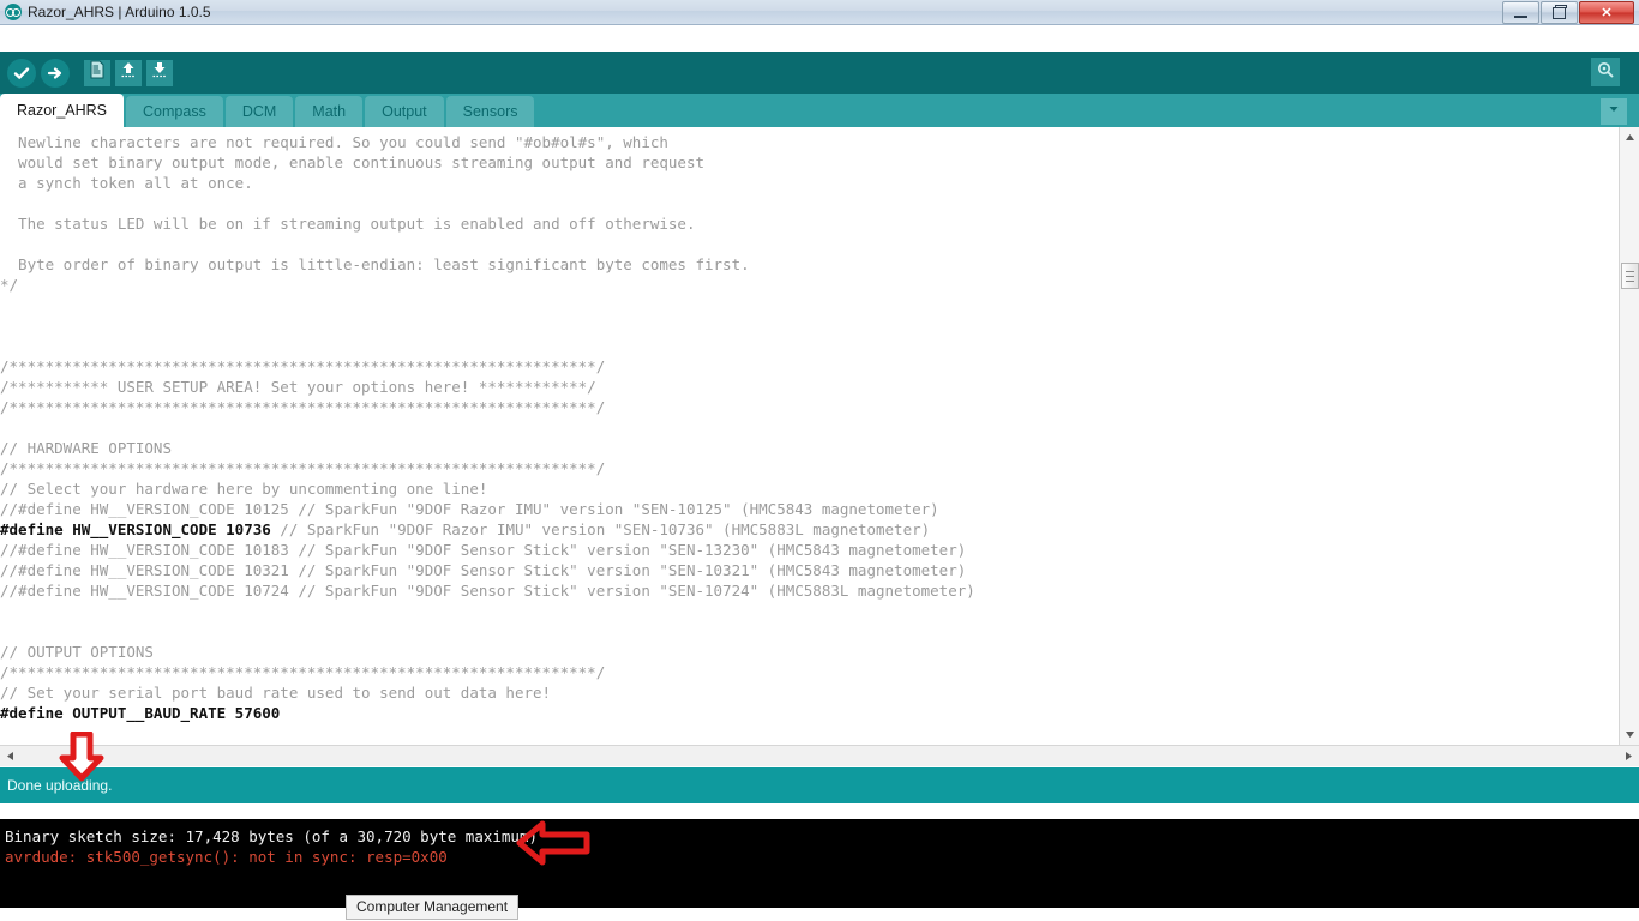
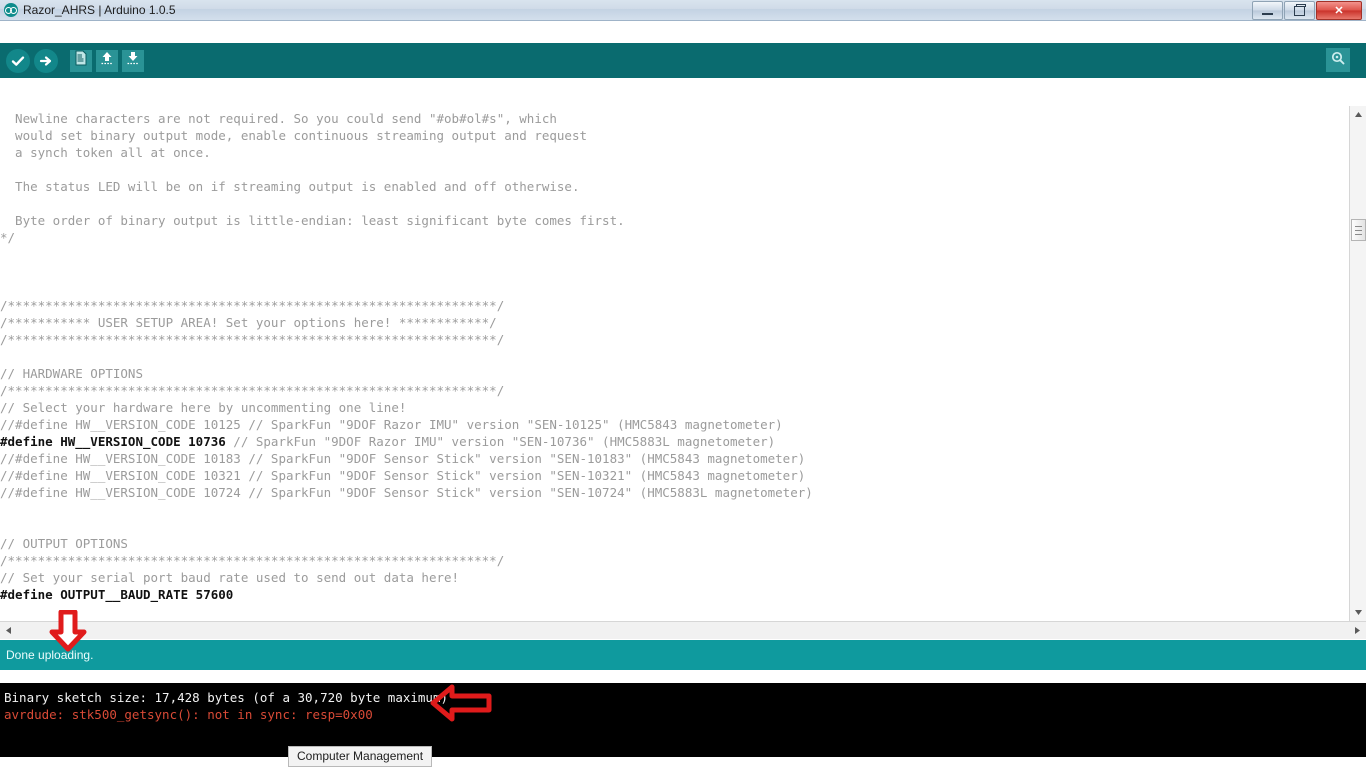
  Razor_AHRS | Arduino 1.0.5
  ✕
- Razor_AHRS
- Compass
- DCM
- Math
- Output
- Sensors
- Newline characters are not required. So you could send "#ob#ol#s", which would set binary output mode, enable continuous streaming output and request a synch token all at once. The status LED will be on if streaming output is enabled and off otherwise. Byte order of binary output is little-endian: least significant byte comes first. */ /*****************************************************************/ /*********** USER SETUP AREA! Set your options here! ************/ /*****************************************************************/ // HARDWARE OPTIONS /*****************************************************************/ // Select your hardware here by uncommenting one line! //#define HW__VERSION_CODE 10125 // SparkFun "9DOF Razor IMU" version "SEN-10125" (HMC5843 magnetometer) #define HW__VERSION_CODE 10736 // SparkFun "9DOF Razor IMU" version "SEN-10736" (HMC5883L magnetometer) //#define HW__VERSION_CODE 10183 // SparkFun "9DOF Sensor Stick" version "SEN-13230" (HMC5843 magnetometer) //#define HW__VERSION_CODE 10321 // SparkFun "9DOF Sensor Stick" version "SEN-10321" (HMC5843 magnetometer) //#define HW__VERSION_CODE 10724 // SparkFun "9DOF Sensor Stick" version "SEN-10724" (HMC5883L magnetometer) // OUTPUT OPTIONS /*****************************************************************/ // Set your serial port baud rate used to send out data here! #define OUTPUT__BAUD_RATE 57600
+ Newline characters are not required. So you could send "#ob#ol#s", which would set binary output mode, enable continuous streaming output and request a synch token all at once. The status LED will be on if streaming output is enabled and off otherwise. Byte order of binary output is little-endian: least significant byte comes first. */ /*****************************************************************/ /*********** USER SETUP AREA! Set your options here! ************/ /*****************************************************************/ // HARDWARE OPTIONS /*****************************************************************/ // Select your hardware here by uncommenting one line! //#define HW__VERSION_CODE 10125 // SparkFun "9DOF Razor IMU" version "SEN-10125" (HMC5843 magnetometer) #define HW__VERSION_CODE 10736 // SparkFun "9DOF Razor IMU" version "SEN-10736" (HMC5883L magnetometer) //#define HW__VERSION_CODE 10183 // SparkFun "9DOF Sensor Stick" version "SEN-10183" (HMC5843 magnetometer) //#define HW__VERSION_CODE 10321 // SparkFun "9DOF Sensor Stick" version "SEN-10321" (HMC5843 magnetometer) //#define HW__VERSION_CODE 10724 // SparkFun "9DOF Sensor Stick" version "SEN-10724" (HMC5883L magnetometer) // OUTPUT OPTIONS /*****************************************************************/ // Set your serial port baud rate used to send out data here! #define OUTPUT__BAUD_RATE 57600
  Done uploading.
  Binary sketch size: 17,428 bytes (of a 30,720 byte maximu) avrdude: stk500_getsync(): not in sync: resp=0x00
  Computer Management
